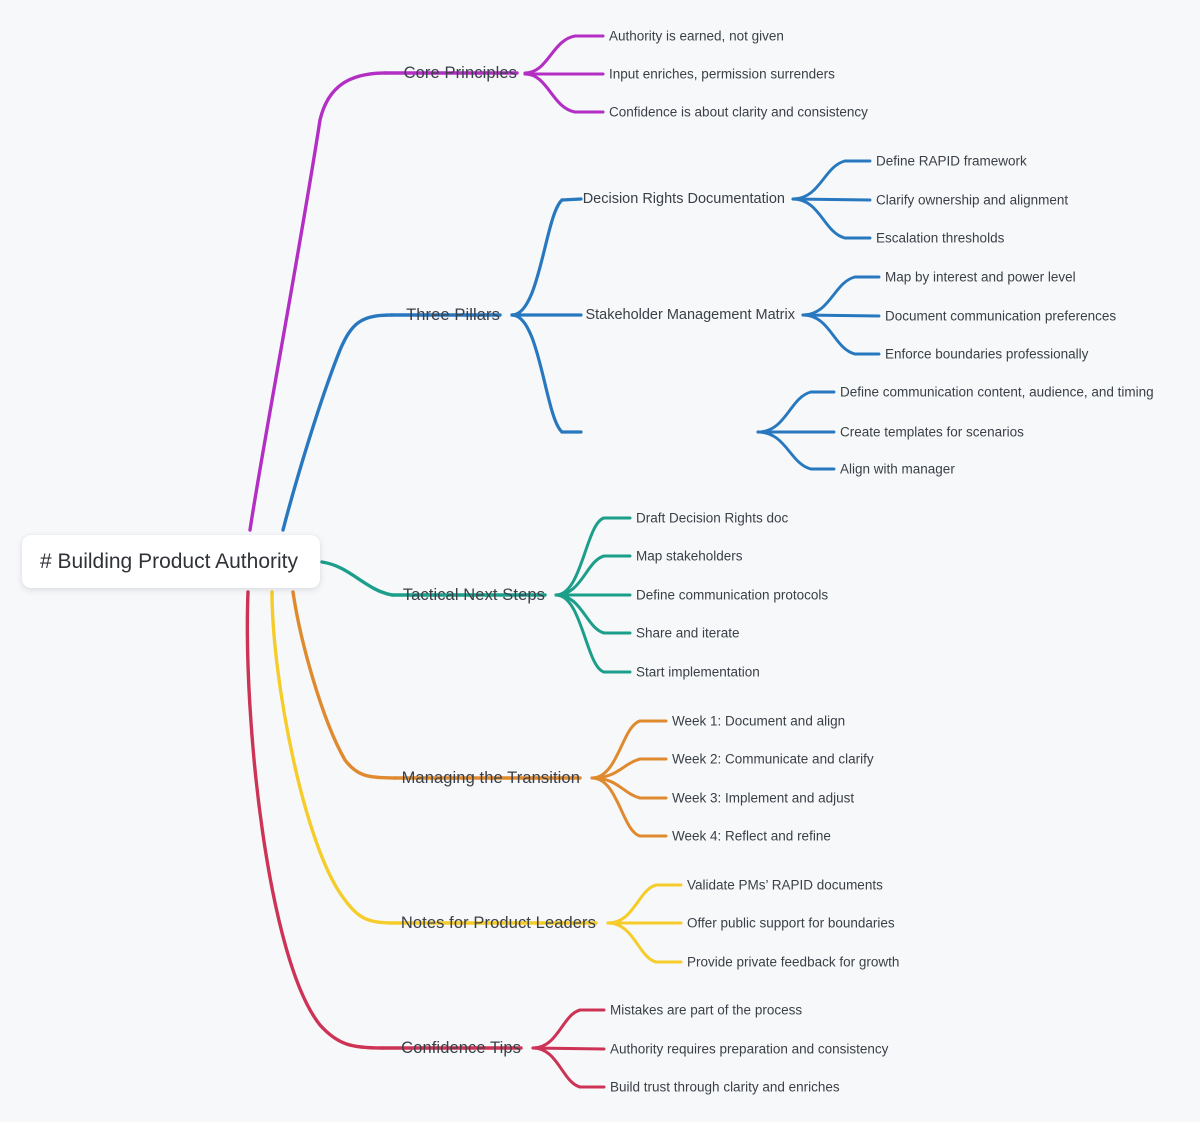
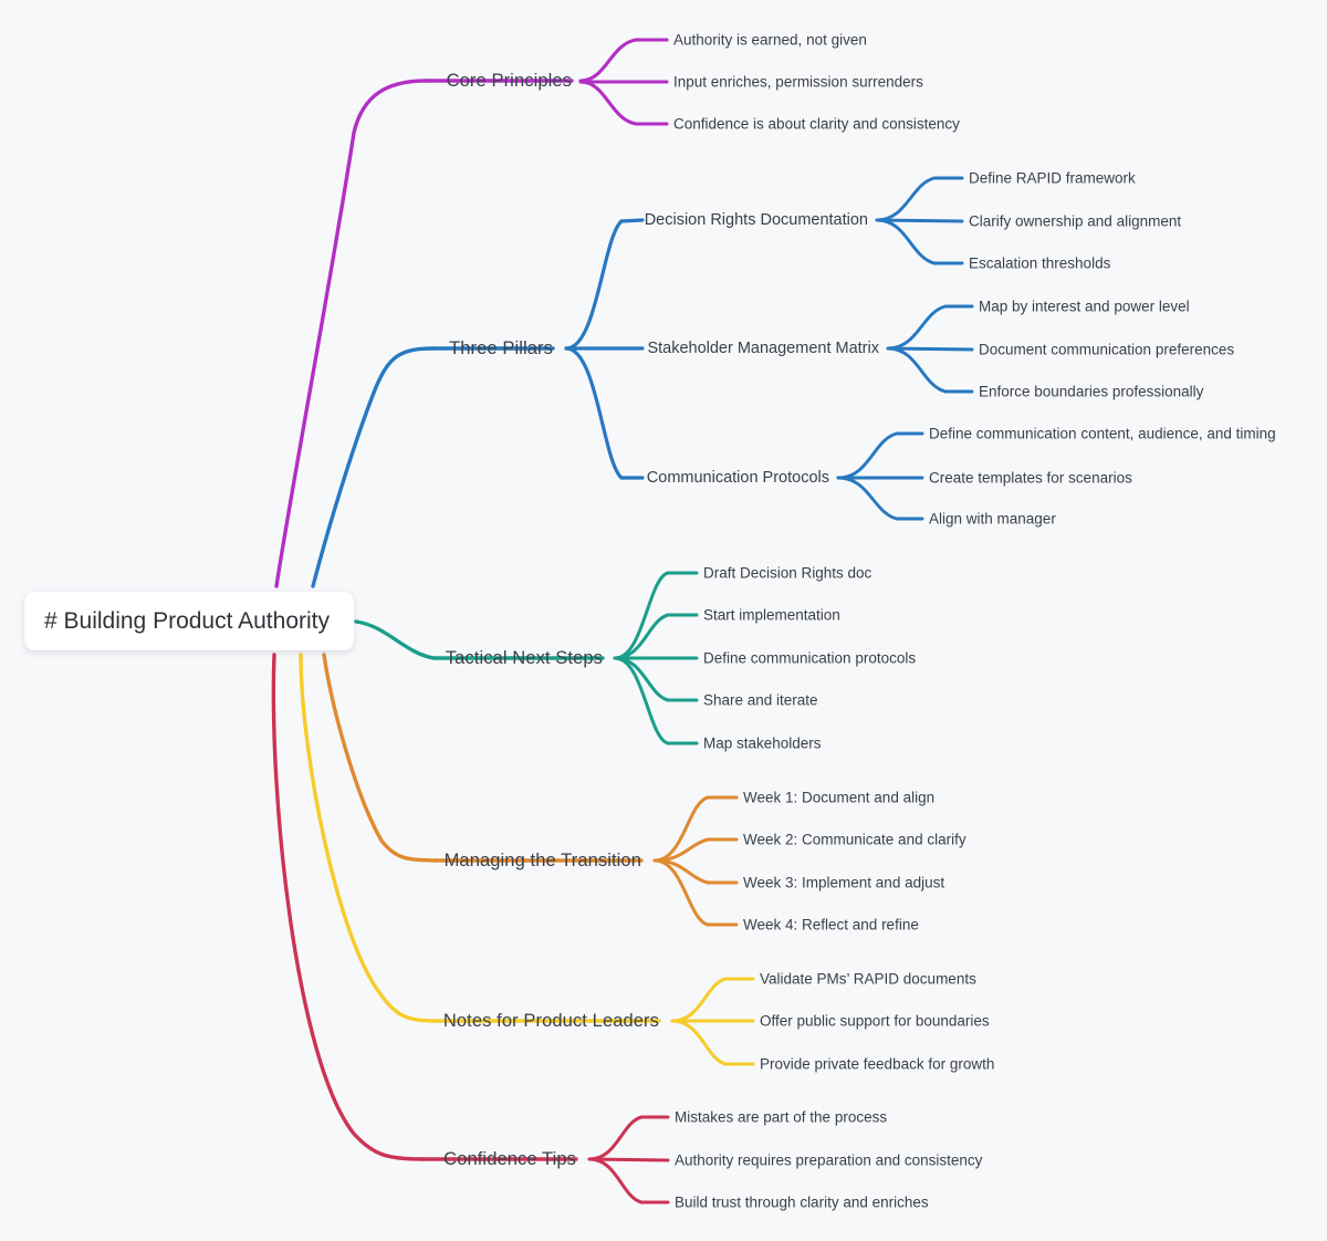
  # Building Product Authority
  Core Principles
  Three Pillars
  Tactical Next Steps
  Managing the Transition
  Notes for Product Leaders
  Confidence Tips
  Authority is earned, not given
  Input enriches, permission surrenders
  Confidence is about clarity and consistency
  Decision Rights Documentation
  Stakeholder Management Matrix
+ Communication Protocols
  Define RAPID framework
  Clarify ownership and alignment
  Escalation thresholds
  Map by interest and power level
  Document communication preferences
  Enforce boundaries professionally
  Define communication content, audience, and timing
  Create templates for scenarios
  Align with manager
  Draft Decision Rights doc
- Map stakeholders
+ Start implementation
  Define communication protocols
  Share and iterate
- Start implementation
+ Map stakeholders
  Week 1: Document and align
  Week 2: Communicate and clarify
  Week 3: Implement and adjust
  Week 4: Reflect and refine
  Validate PMs’ RAPID documents
  Offer public support for boundaries
  Provide private feedback for growth
  Mistakes are part of the process
  Authority requires preparation and consistency
  Build trust through clarity and enriches
